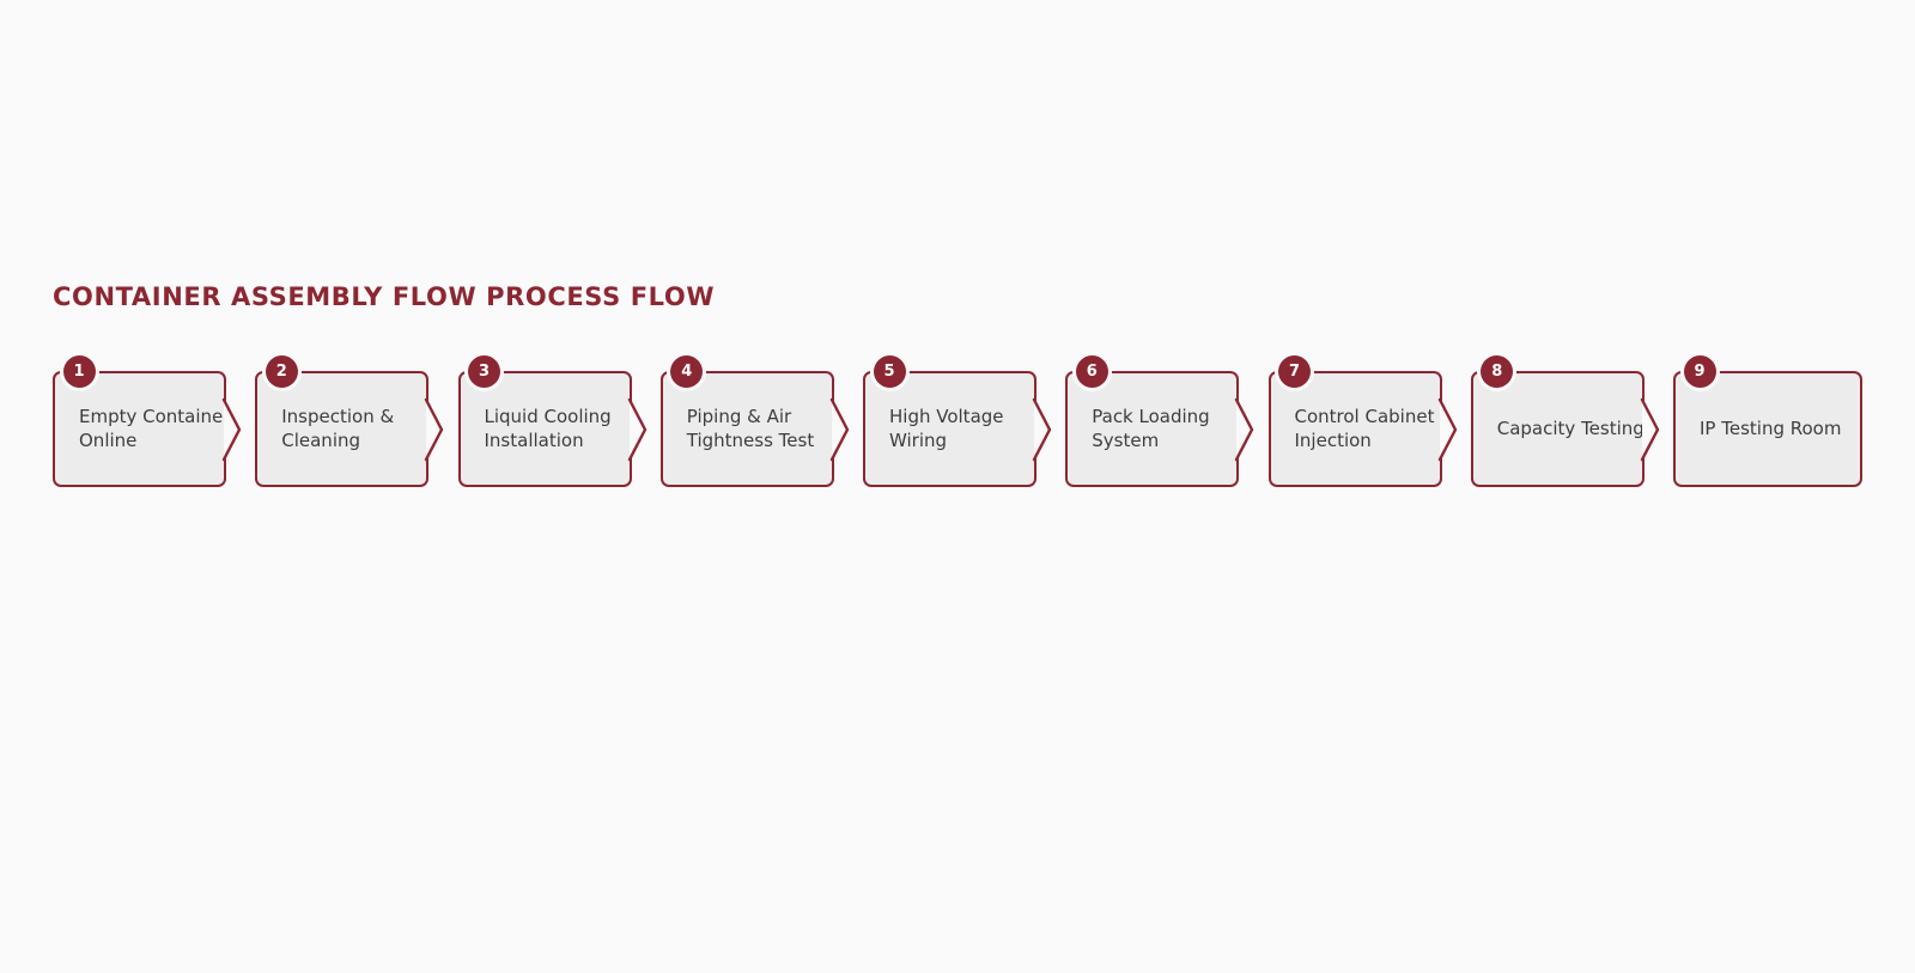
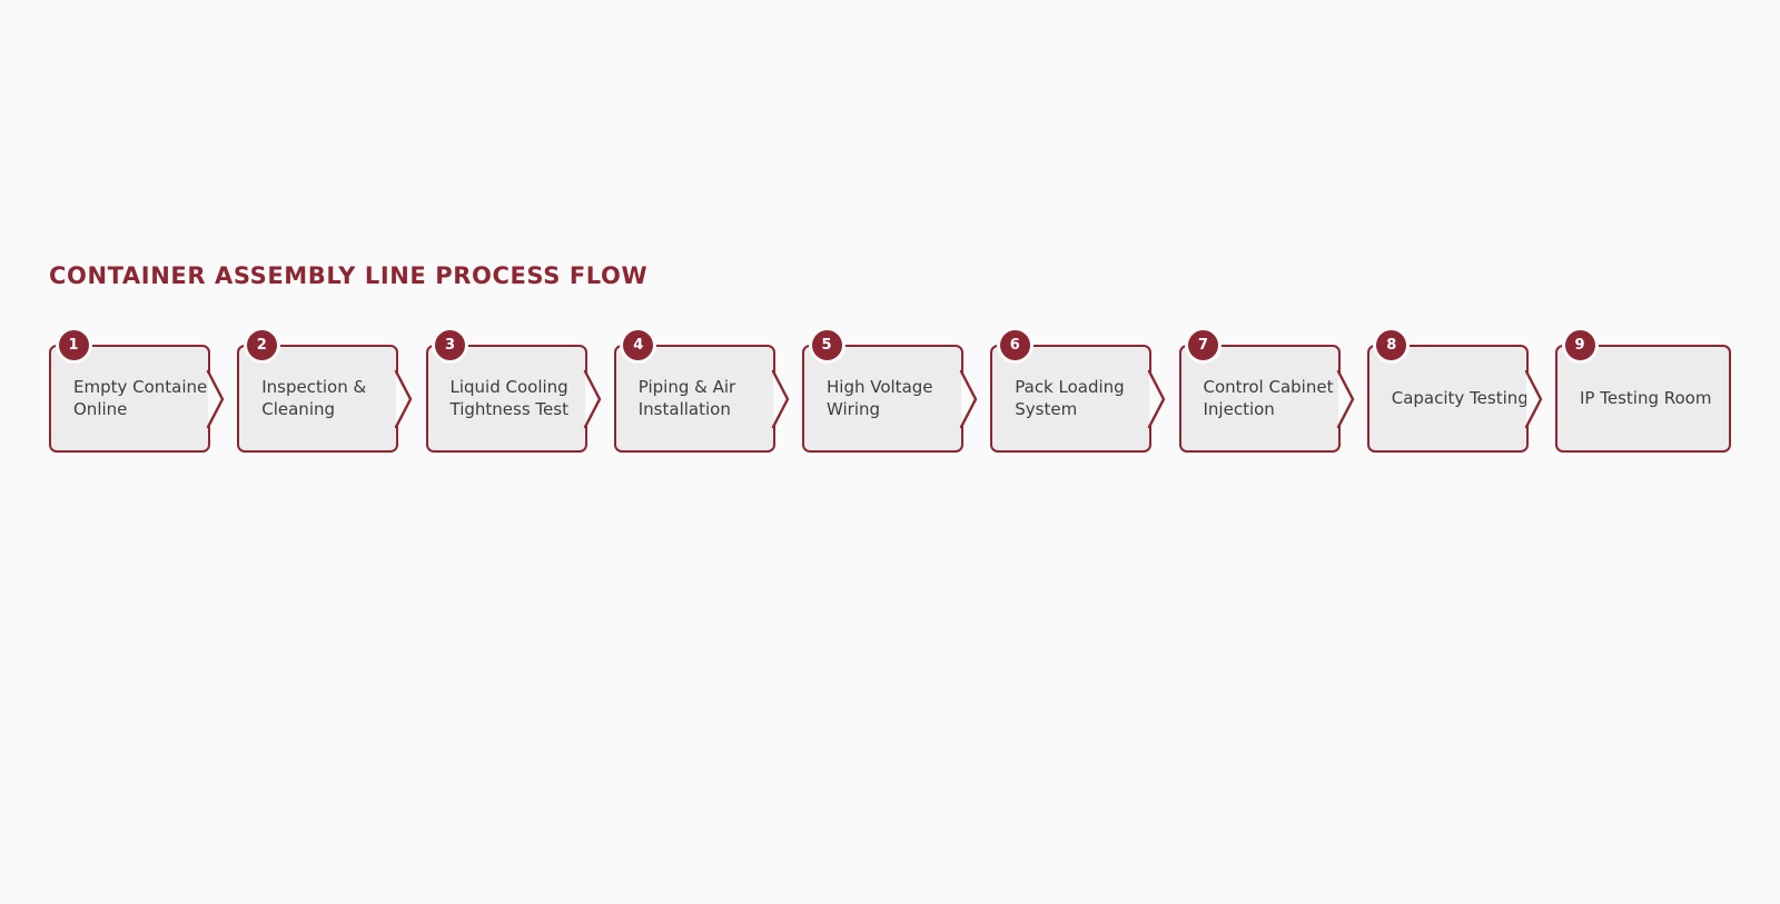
- CONTAINER ASSEMBLY FLOW PROCESS FLOW
+ CONTAINER ASSEMBLY LINE PROCESS FLOW
  1
  Empty Containe
  Online
  2
  Inspection &
  Cleaning
  3
  Liquid Cooling
- Installation
+ Tightness Test
  4
  Piping & Air
- Tightness Test
+ Installation
  5
  High Voltage
  Wiring
  6
  Pack Loading
  System
  7
  Control Cabinet
  Injection
  8
  Capacity Testing
  9
  IP Testing Room
